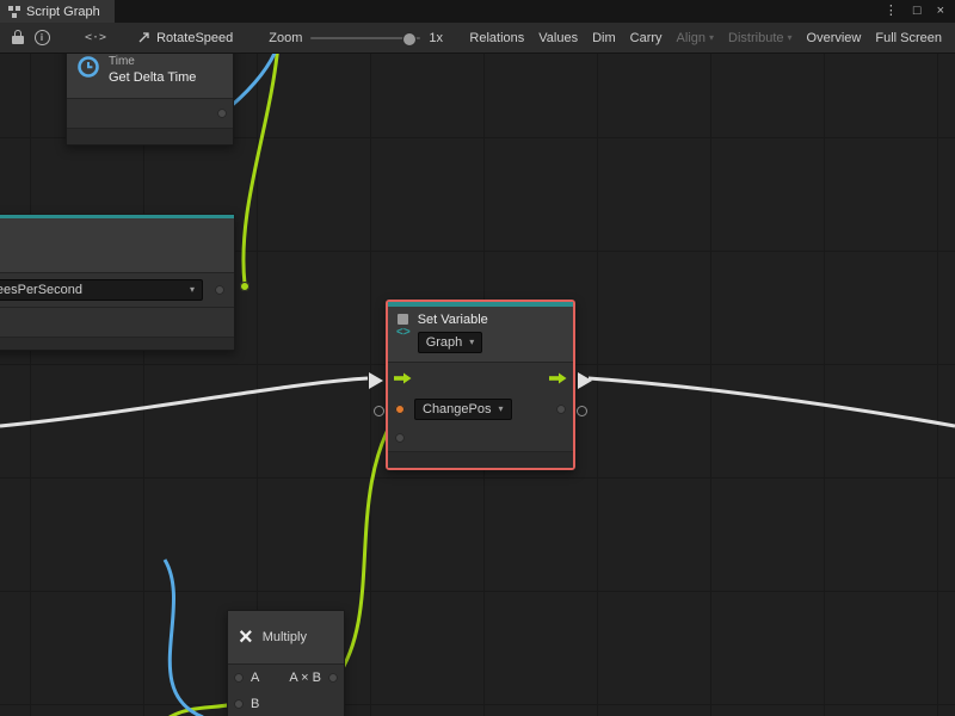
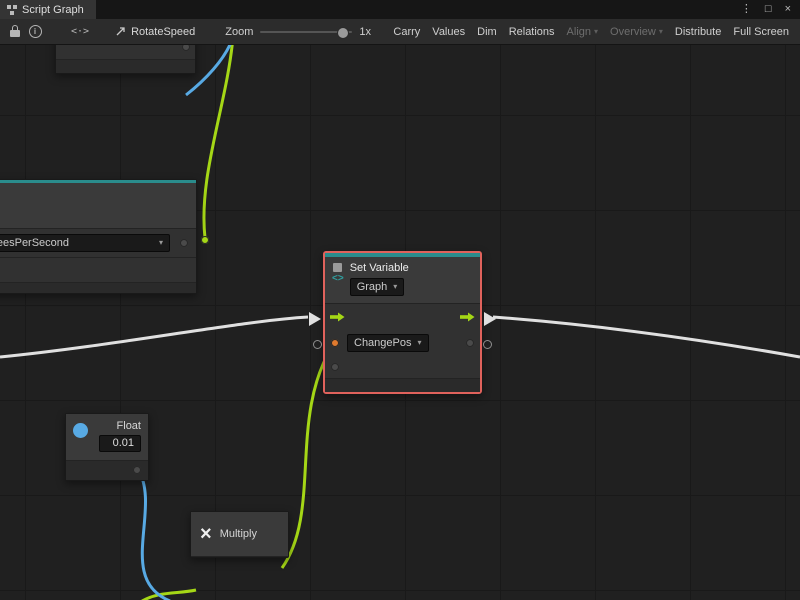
  Script Graph
  ⋮
  □
  ×
  i
  <·>
  RotateSpeed
  Zoom
  1x
- Relations
+ Carry
  Values
  Dim
- Carry
+ Relations
  Align
  ▾
- Distribute
+ Overview
  ▾
- Overview
+ Distribute
  Full Screen
- Time
- Get Delta Time
  ▾
  <>
  Set Variable
  Graph
  ▾
  ChangePos
  ▾
+ Float
+ 0.01
  ×
  Multiply
- A
- A × B
- B
